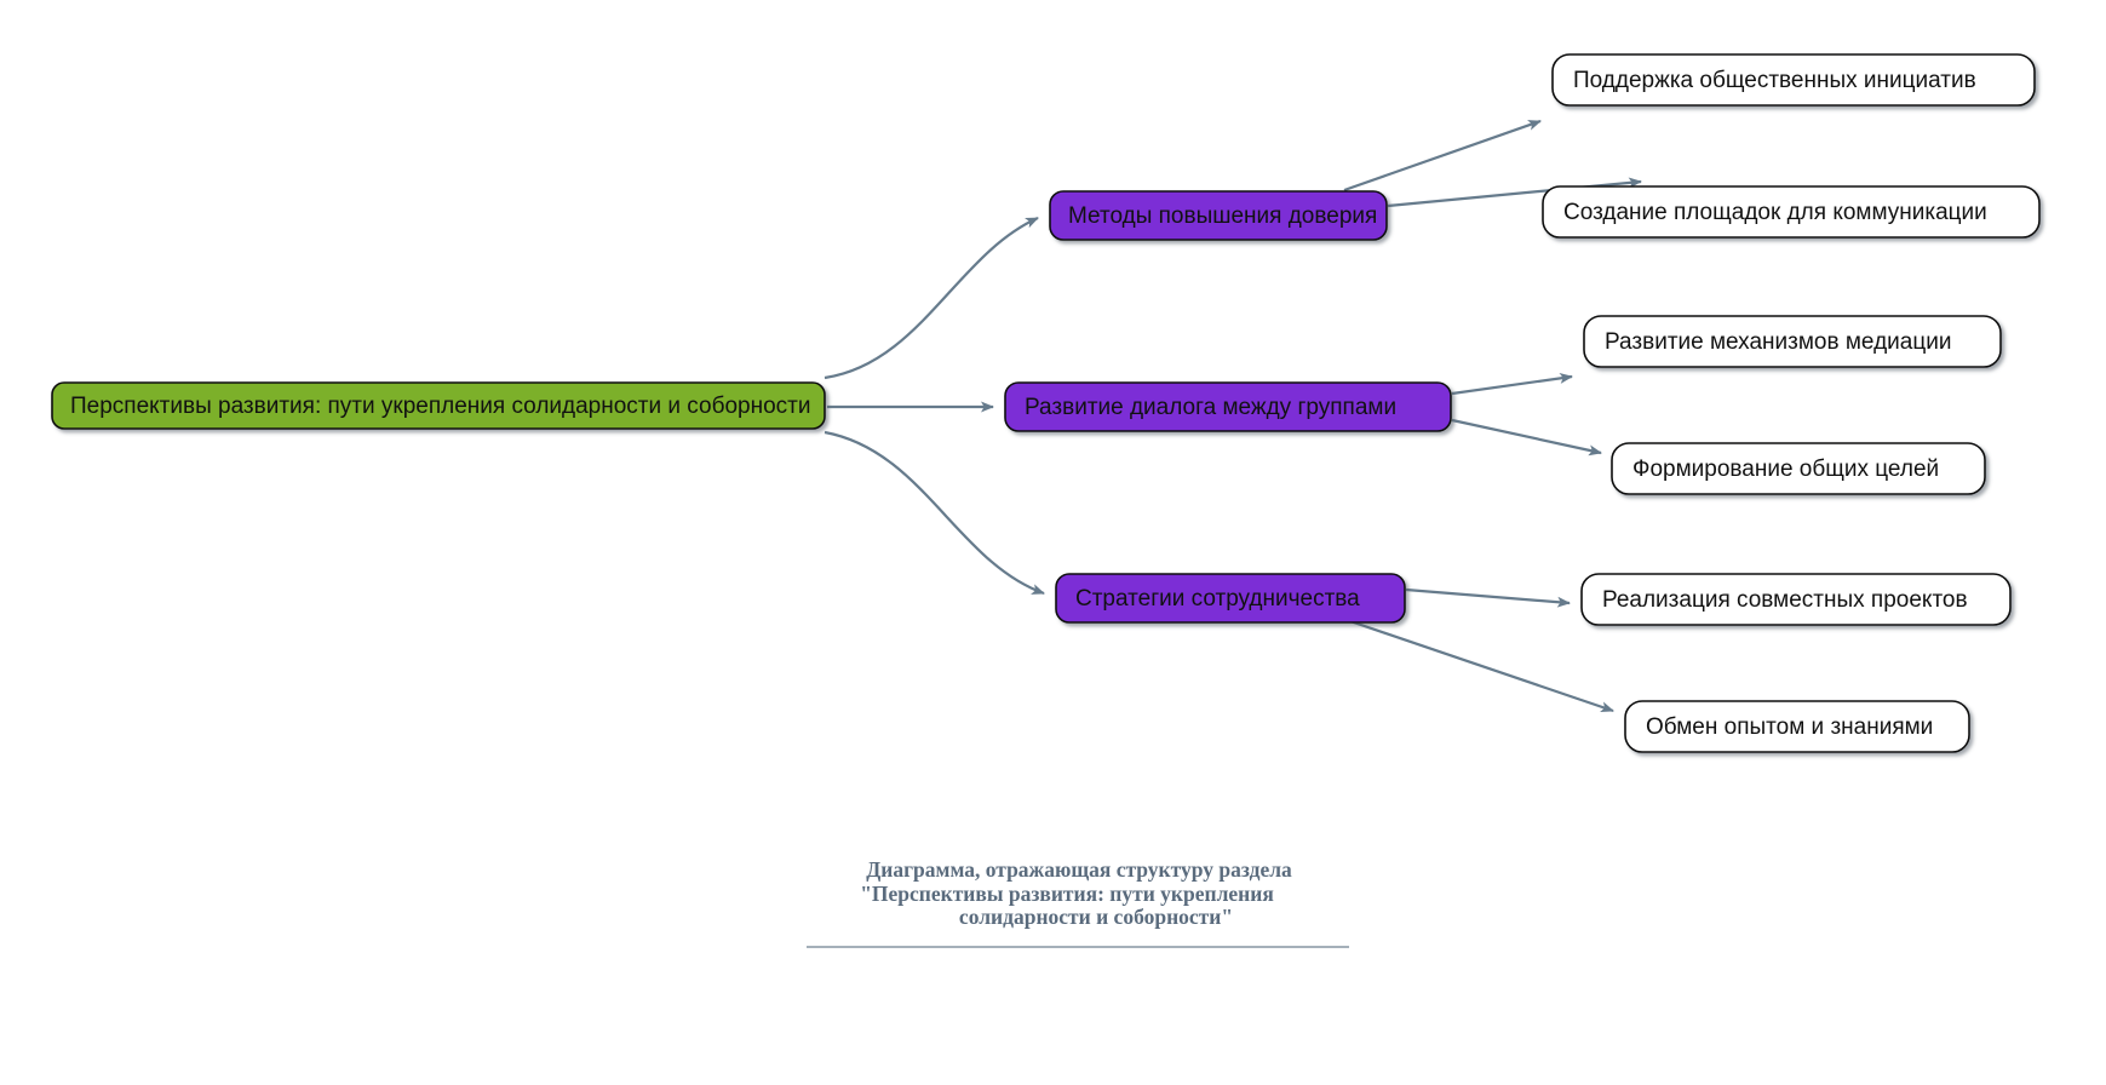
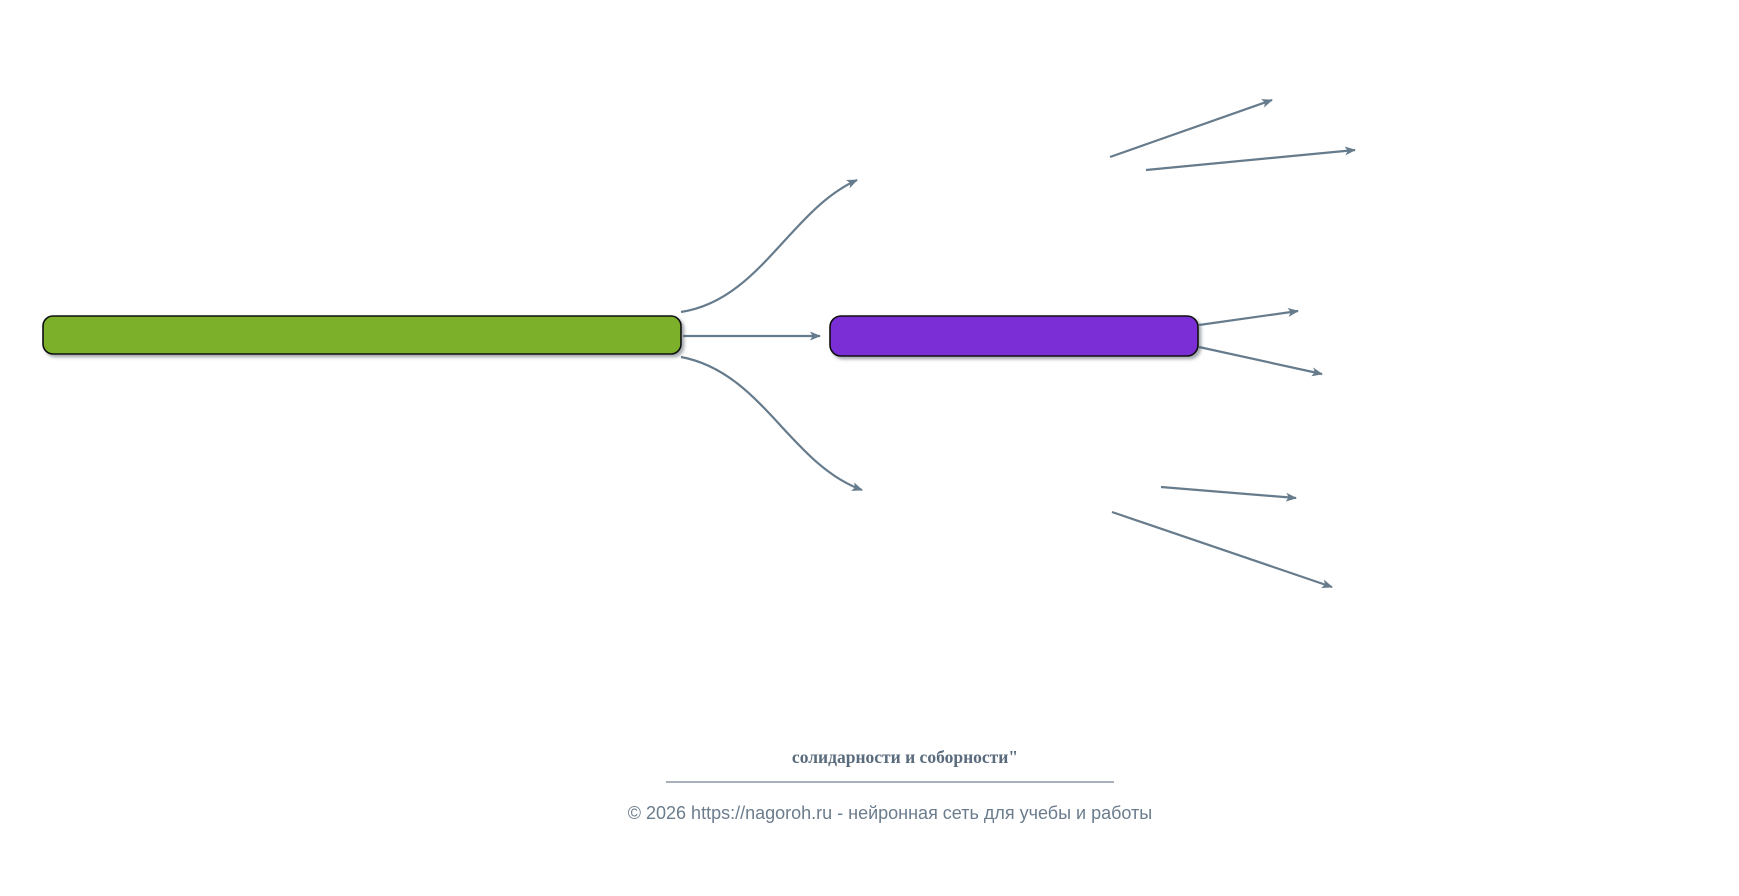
- Перспективы развития: пути укрепления солидарности и соборности
- Методы повышения доверия
- Поддержка общественных инициатив
- Создание площадок для коммуникации
- Развитие диалога между группами
- Развитие механизмов медиации
- Формирование общих целей
- Стратегии сотрудничества
- Реализация совместных проектов
- Обмен опытом и знаниями
- Диаграмма, отражающая структуру раздела
- "Перспективы развития: пути укрепления
  солидарности и соборности"
+ © 2026 https://nagoroh.ru - нейронная сеть для учебы и работы
